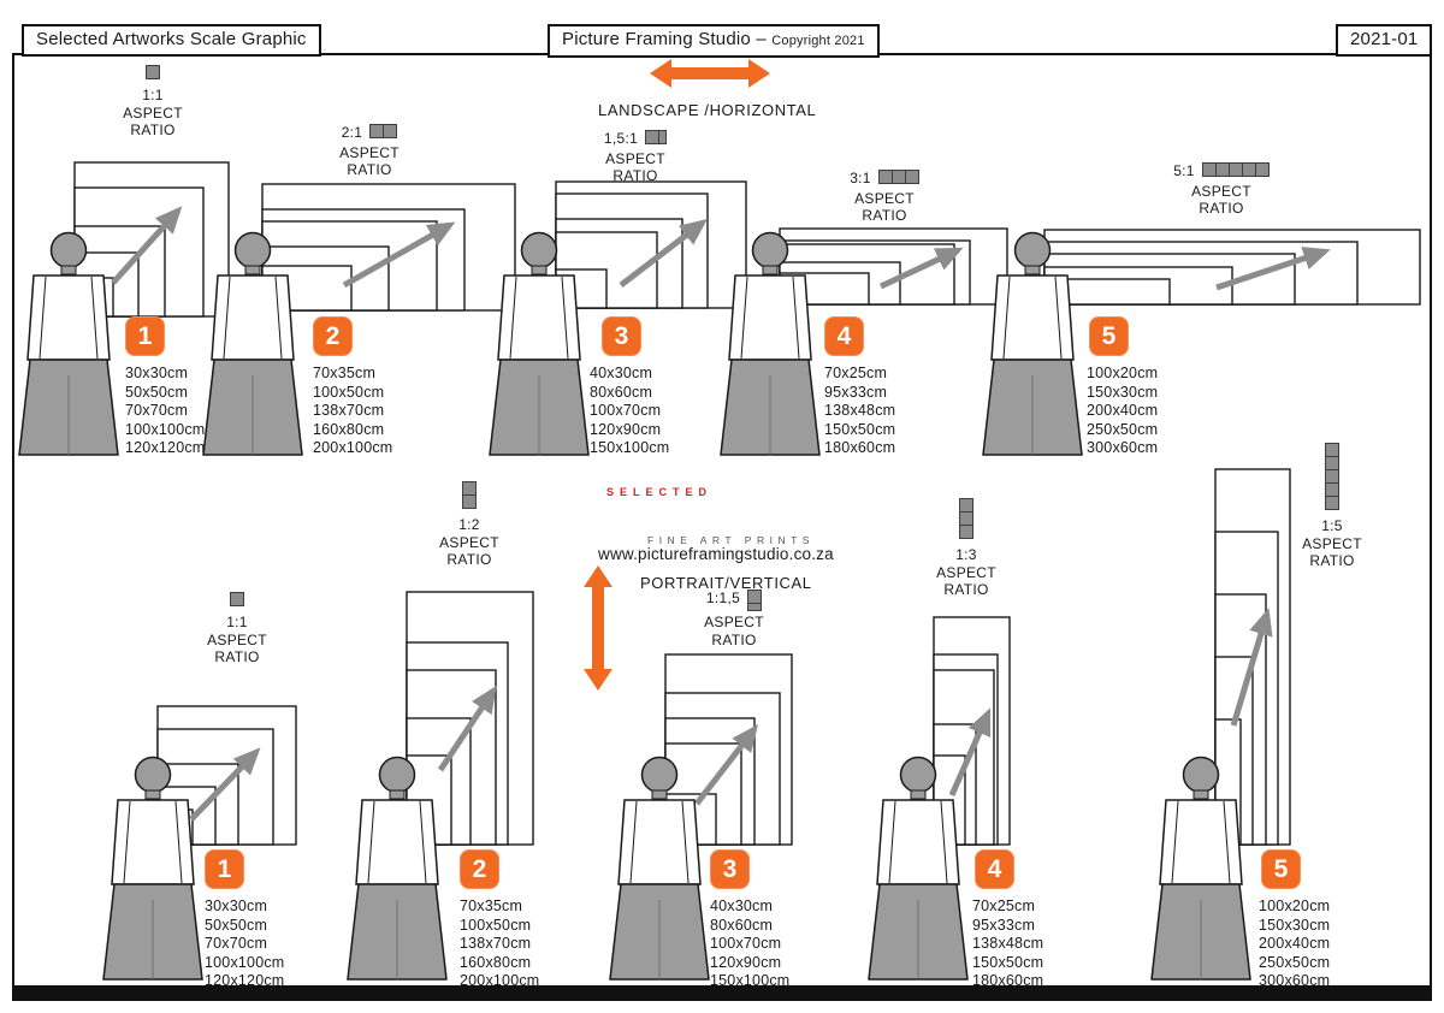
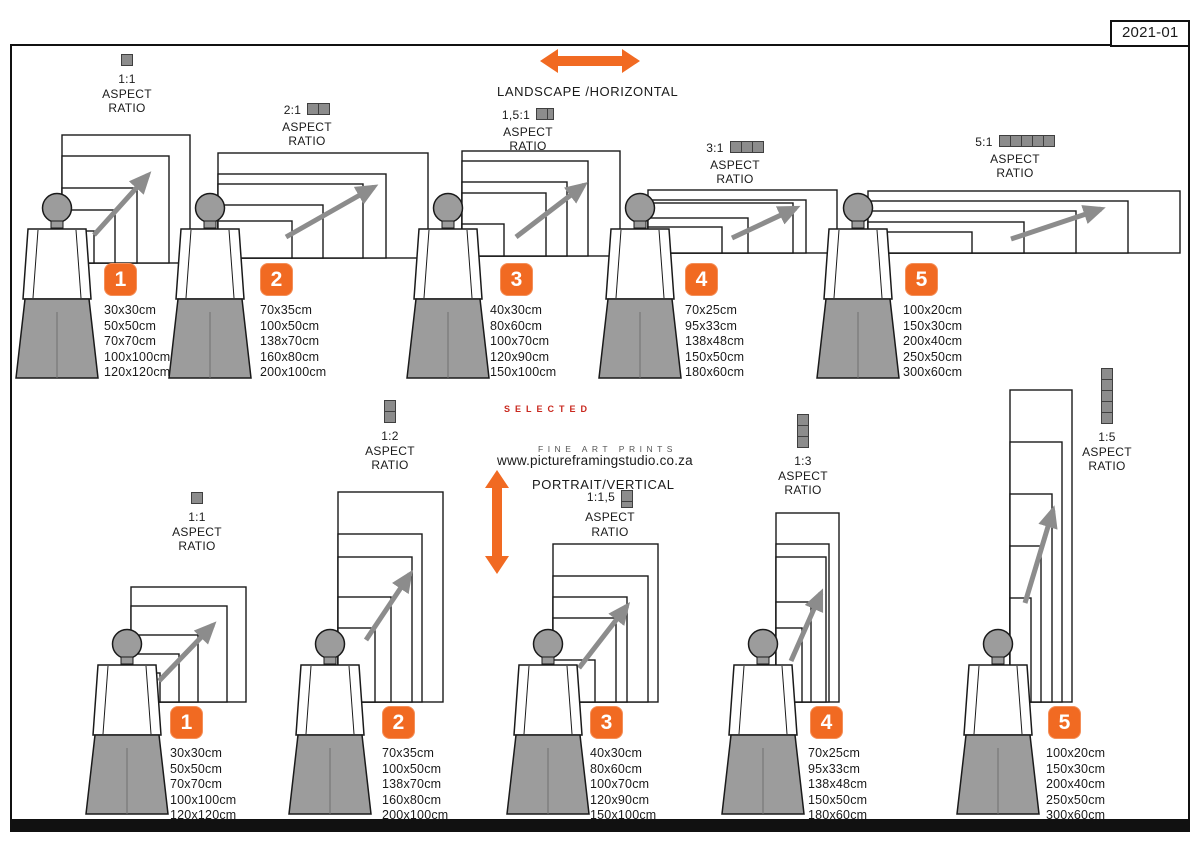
- Selected Artworks Scale Graphic
- Picture Framing Studio – Copyright 2021
  2021-01
  LANDSCAPE /HORIZONTAL
  1:1
  ASPECT
  RATIO
  1
  30x30cm
  50x50cm
  70x70cm
  100x100cm
  120x120cm
  2:1
  ASPECT
  RATIO
  2
  70x35cm
  100x50cm
  138x70cm
  160x80cm
  200x100cm
  1,5:1
  ASPECT
  RATIO
  3
  40x30cm
  80x60cm
  100x70cm
  120x90cm
  150x100cm
  3:1
  ASPECT
  RATIO
  4
  70x25cm
  95x33cm
  138x48cm
  150x50cm
  180x60cm
  5:1
  ASPECT
  RATIO
  5
  100x20cm
  150x30cm
  200x40cm
  250x50cm
  300x60cm
  SELECTED
  FINE ART PRINTS
  www.pictureframingstudio.co.za
  PORTRAIT/VERTICAL
  1:1
  ASPECT
  RATIO
  1
  30x30cm
  50x50cm
  70x70cm
  100x100cm
  120x120cm
  1:2
  ASPECT
  RATIO
  2
  70x35cm
  100x50cm
  138x70cm
  160x80cm
  200x100cm
  1:1,5
  ASPECT
  RATIO
  3
  40x30cm
  80x60cm
  100x70cm
  120x90cm
  150x100cm
  1:3
  ASPECT
  RATIO
  4
  70x25cm
  95x33cm
  138x48cm
  150x50cm
  180x60cm
  1:5
  ASPECT
  RATIO
  5
  100x20cm
  150x30cm
  200x40cm
  250x50cm
  300x60cm
